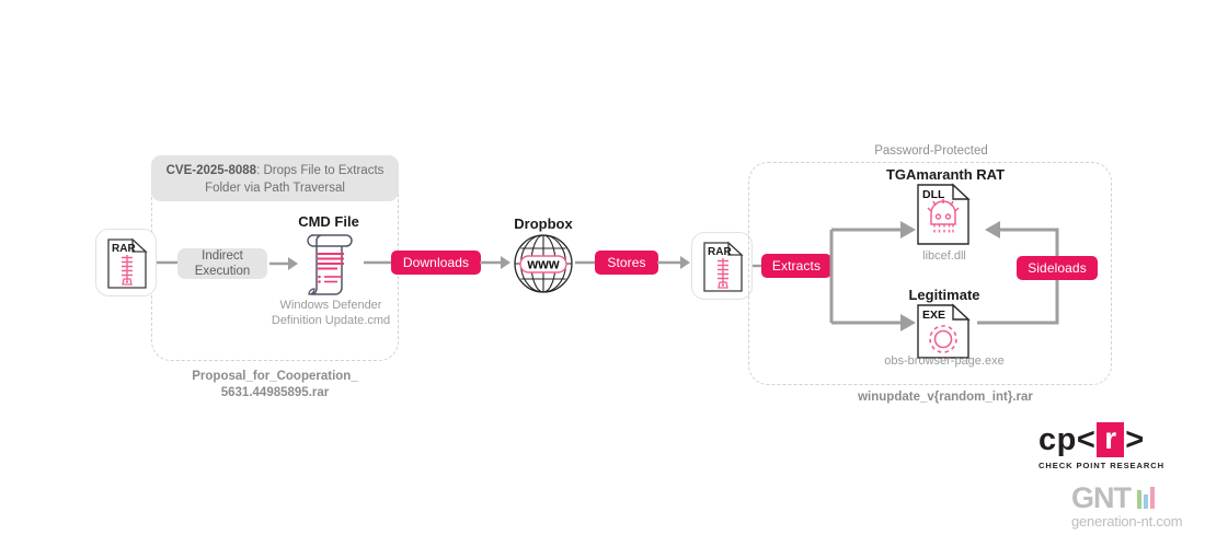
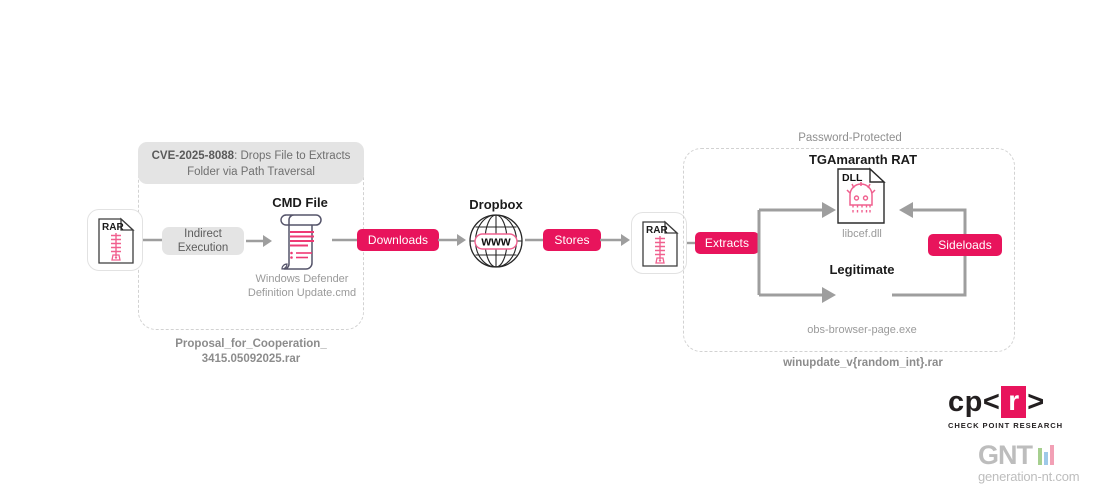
  CVE-2025-8088: Drops File to Extracts Folder via Path Traversal
  RAR
  Indirect
  Execution
  CMD File
  Windows Defender
  Definition Update.cmd
  Proposal_for_Cooperation_
- 5631.44985895.rar
+ 3415.05092025.rar
  Downloads
  Dropbox
  www
  Stores
  RAR
  Extracts
  Password-Protected
  Sideloads
  TGAmaranth RAT
  DLL
  libcef.dll
  Legitimate
- EXE
  obs-browser-page.exe
  winupdate_v{random_int}.rar
  cp
  <
  r
  >
  CHECK POINT RESEARCH
  GNT
  generation-nt.com
